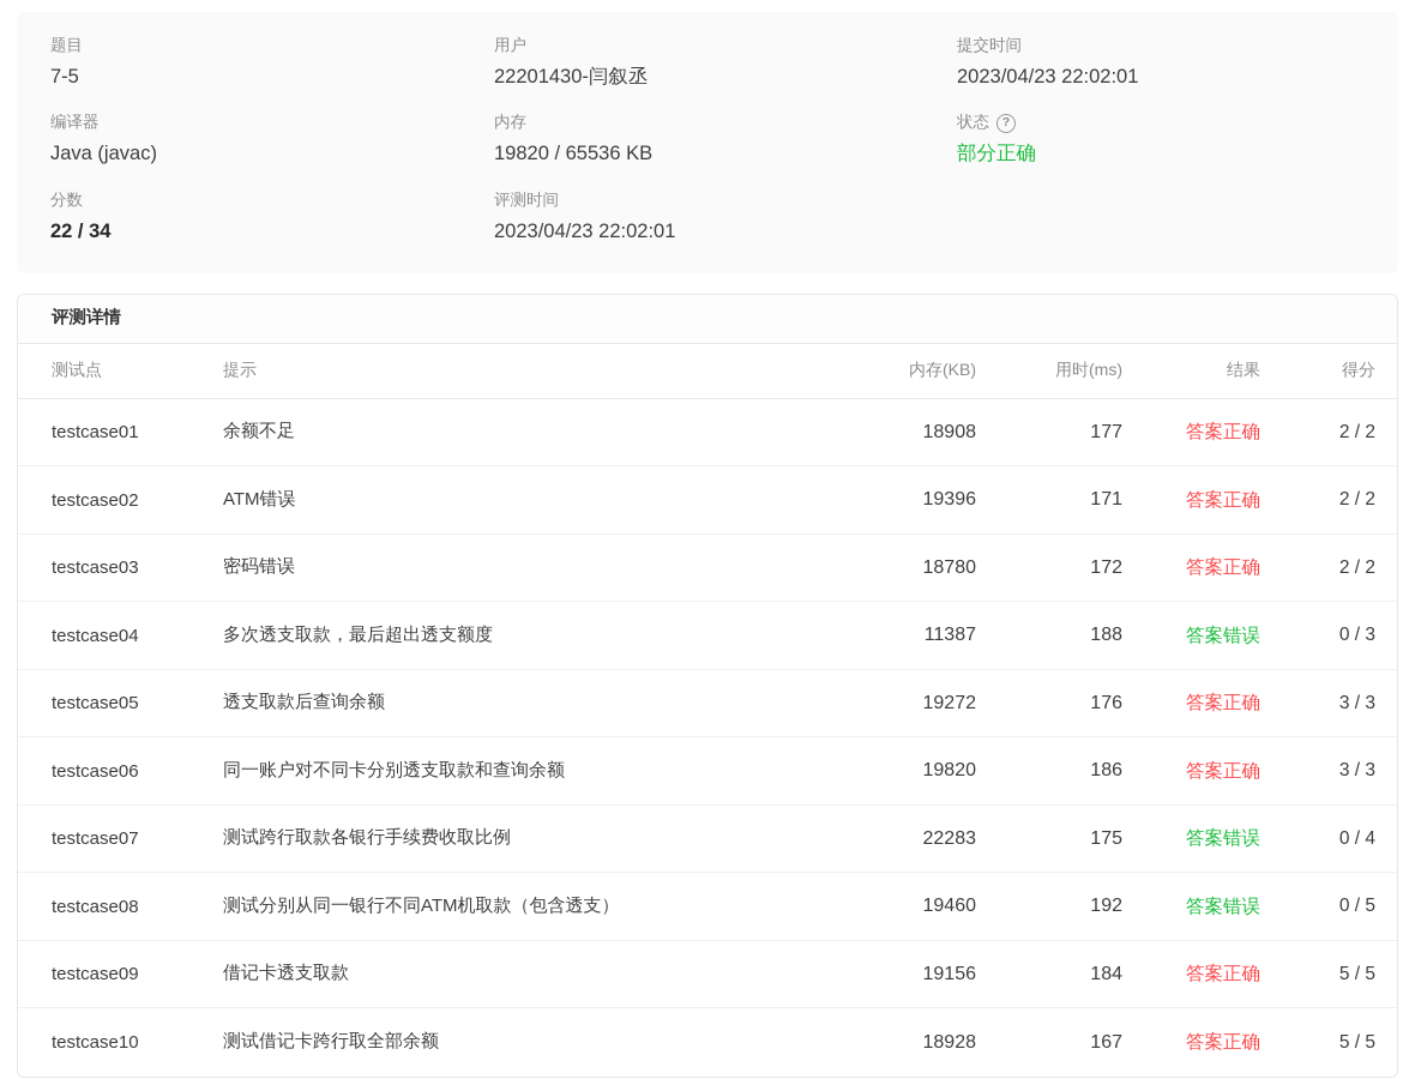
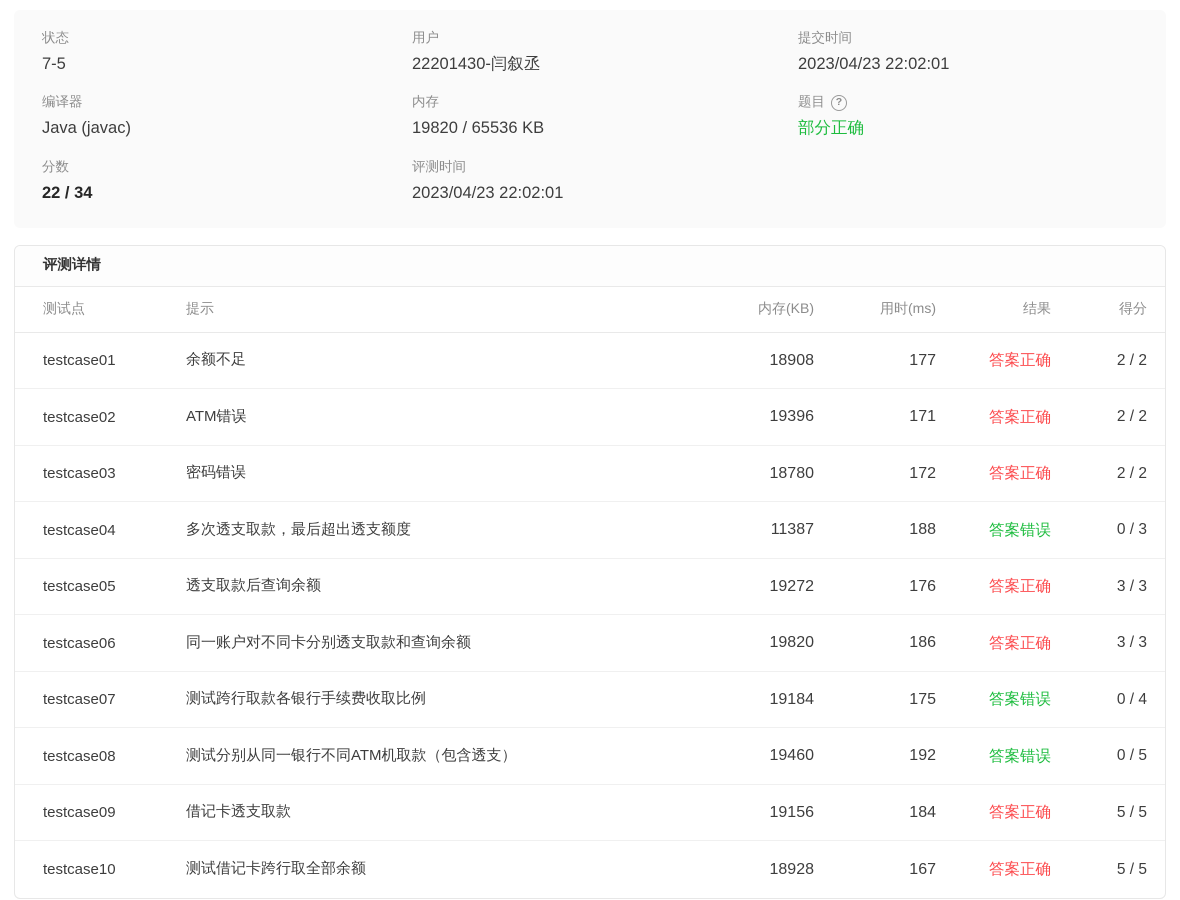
- 题目
+ 状态
  7-5
  用户
  22201430-闫叙丞
  提交时间
  2023/04/23 22:02:01
  编译器
  Java (javac)
  内存
  19820 / 65536 KB
- 状态
+ 题目
  ?
  部分正确
  分数
  22 / 34
  评测时间
  2023/04/23 22:02:01
  评测详情
  测试点
  提示
  内存(KB)
  用时(ms)
  结果
  得分
  testcase01
  余额不足
  18908
  177
  答案正确
  2 / 2
  testcase02
  ATM错误
  19396
  171
  答案正确
  2 / 2
  testcase03
  密码错误
  18780
  172
  答案正确
  2 / 2
  testcase04
  多次透支取款，最后超出透支额度
  11387
  188
  答案错误
  0 / 3
  testcase05
  透支取款后查询余额
  19272
  176
  答案正确
  3 / 3
  testcase06
  同一账户对不同卡分别透支取款和查询余额
  19820
  186
  答案正确
  3 / 3
  testcase07
  测试跨行取款各银行手续费收取比例
- 22283
+ 19184
  175
  答案错误
  0 / 4
  testcase08
  测试分别从同一银行不同ATM机取款（包含透支）
  19460
  192
  答案错误
  0 / 5
  testcase09
  借记卡透支取款
  19156
  184
  答案正确
  5 / 5
  testcase10
  测试借记卡跨行取全部余额
  18928
  167
  答案正确
  5 / 5
